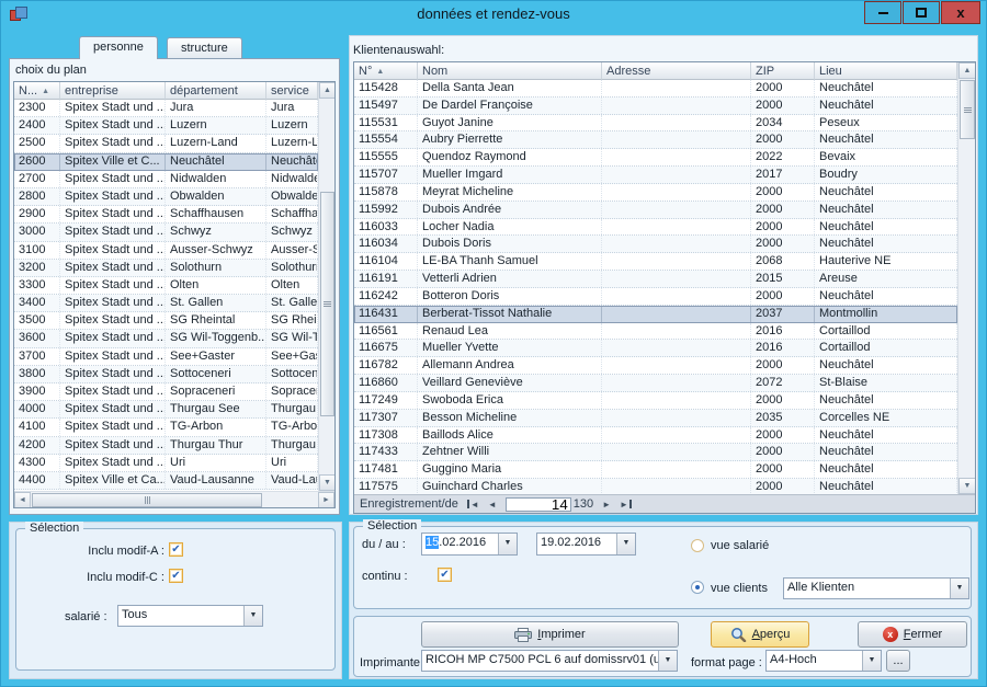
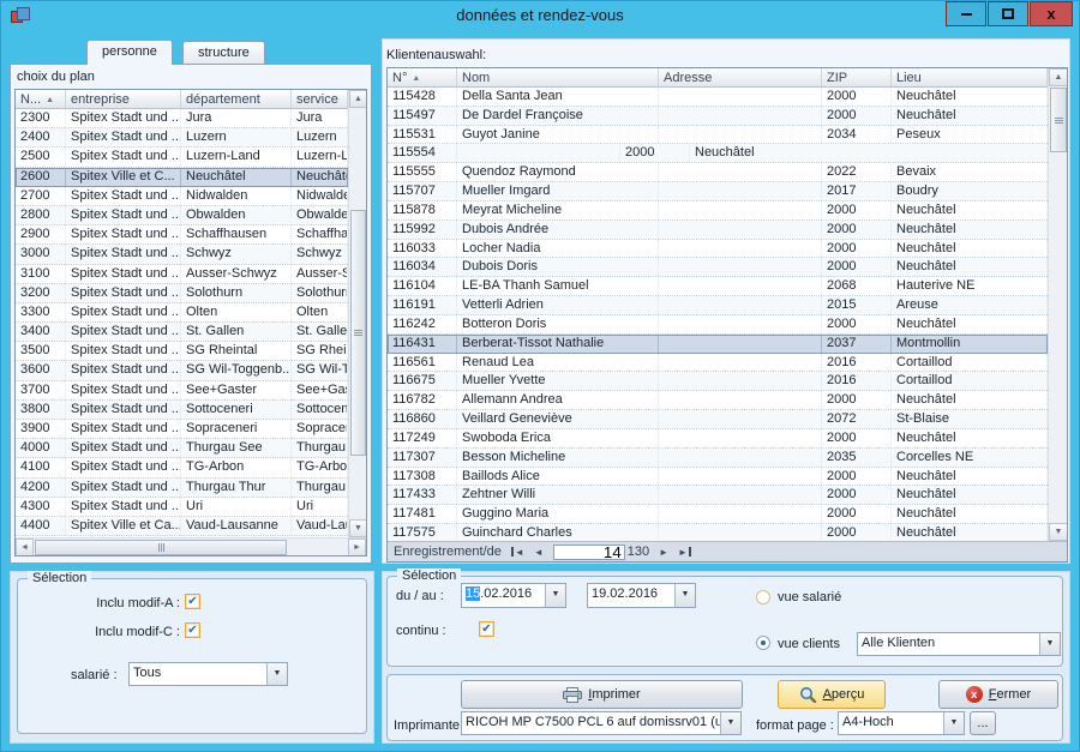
  données et rendez-vous
  x
  personne
  structure
  choix du plan
  N...
  entreprise
  département
  service
  2300
  Spitex Stadt und ...
  Jura
  Jura
  2400
  Spitex Stadt und ...
  Luzern
  Luzern
  2500
  Spitex Stadt und ...
  Luzern-Land
  Luzern-L
  2600
  Spitex Ville et C...
  Neuchâtel
  Neuchât
  2700
  Spitex Stadt und ...
  Nidwalden
  Nidwald
  2800
  Spitex Stadt und ...
  Obwalden
  Obwalde
  2900
  Spitex Stadt und ...
  Schaffhausen
  3000
  Spitex Stadt und ...
  Schwyz
  Schwyz
  3100
  Spitex Stadt und ...
  Ausser-Schwyz
  3200
  Spitex Stadt und ...
  Solothurn
  Solothur
  3300
  Spitex Stadt und ...
  Olten
  Olten
  3400
  Spitex Stadt und ...
  St. Gallen
  St. Galle
  3500
  Spitex Stadt und ...
  SG Rheintal
  3600
  Spitex Stadt und ...
  SG Wil-Toggenb...
  SG Wil-T
  3700
  Spitex Stadt und ...
  See+Gaster
  3800
  Spitex Stadt und ...
  Sottoceneri
  Sottocen
  3900
  Spitex Stadt und ...
  Sopraceneri
  4000
  Spitex Stadt und ...
  Thurgau See
  Thurgau
  4100
  Spitex Stadt und ...
  TG-Arbon
  TG-Arbo
  4200
  Spitex Stadt und ...
  Thurgau Thur
  4300
  Spitex Stadt und ...
  Uri
  Uri
  4400
  Spitex Ville et Ca...
  Vaud-Lausanne
  Sélection
  Inclu modif-A :
  ✔
  Inclu modif-C :
  ✔
  salarié :
  Tous
  Klientenauswahl:
  N°
  Nom
  Adresse
  ZIP
  Lieu
  115428
  Della Santa Jean
  2000
  Neuchâtel
  115497
  De Dardel Françoise
  2000
  Neuchâtel
  115531
  Guyot Janine
  2034
  Peseux
  115554
- Aubry Pierrette
  2000
  Neuchâtel
  115555
  Quendoz Raymond
  2022
  Bevaix
  115707
  Mueller Imgard
  2017
  Boudry
  115878
  Meyrat Micheline
  2000
  Neuchâtel
  115992
  Dubois Andrée
  2000
  Neuchâtel
  116033
  Locher Nadia
  2000
  Neuchâtel
  116034
  Dubois Doris
  2000
  Neuchâtel
  116104
  LE-BA Thanh Samuel
  2068
  Hauterive NE
  116191
  Vetterli Adrien
  2015
  Areuse
  116242
  Botteron Doris
  2000
  Neuchâtel
  116431
  Berberat-Tissot Nathalie
  2037
  Montmollin
  116561
  Renaud Lea
  2016
  Cortaillod
  116675
  Mueller Yvette
  2016
  Cortaillod
  116782
  Allemann Andrea
  2000
  Neuchâtel
  116860
  Veillard Geneviève
  2072
  St-Blaise
  117249
  Swoboda Erica
  2000
  Neuchâtel
  117307
  Besson Micheline
  2035
  Corcelles NE
  117308
  Baillods Alice
  2000
  Neuchâtel
  117433
  Zehtner Willi
  2000
  Neuchâtel
  117481
  Guggino Maria
  2000
  Neuchâtel
  117575
  Guinchard Charles
  2000
  Neuchâtel
  Enregistrement/de
  ◄
  ◄
  14
  130
  ►
  ►
  Sélection
  du / au :
  15.02.2016
  19.02.2016
  vue salarié
  continu :
  ✔
  vue clients
  Alle Klienten
  Imprimer
  Aperçu
  x
  Fermer
  Imprimante
  RICOH MP C7500 PCL 6 auf domissrv01 (u
  format page :
  A4-Hoch
  ...
